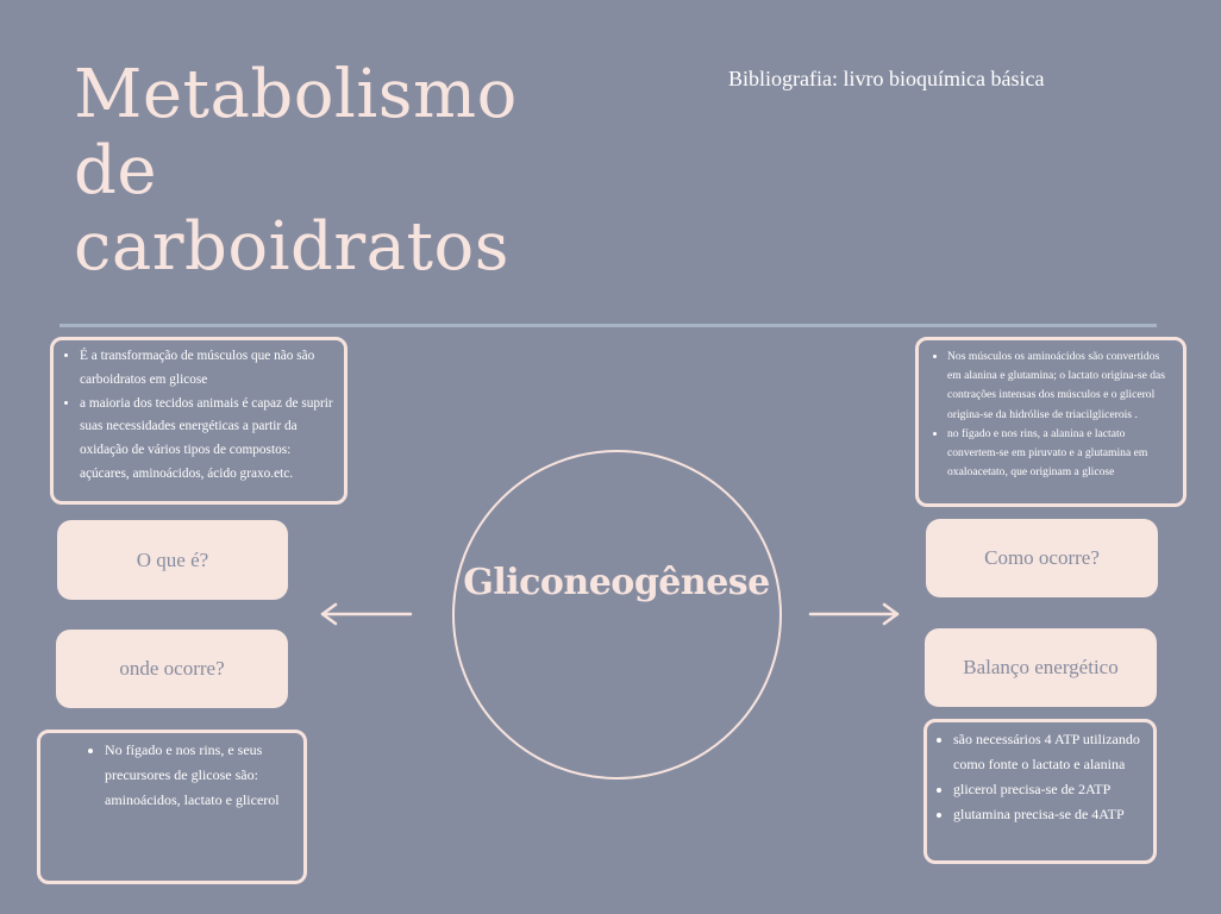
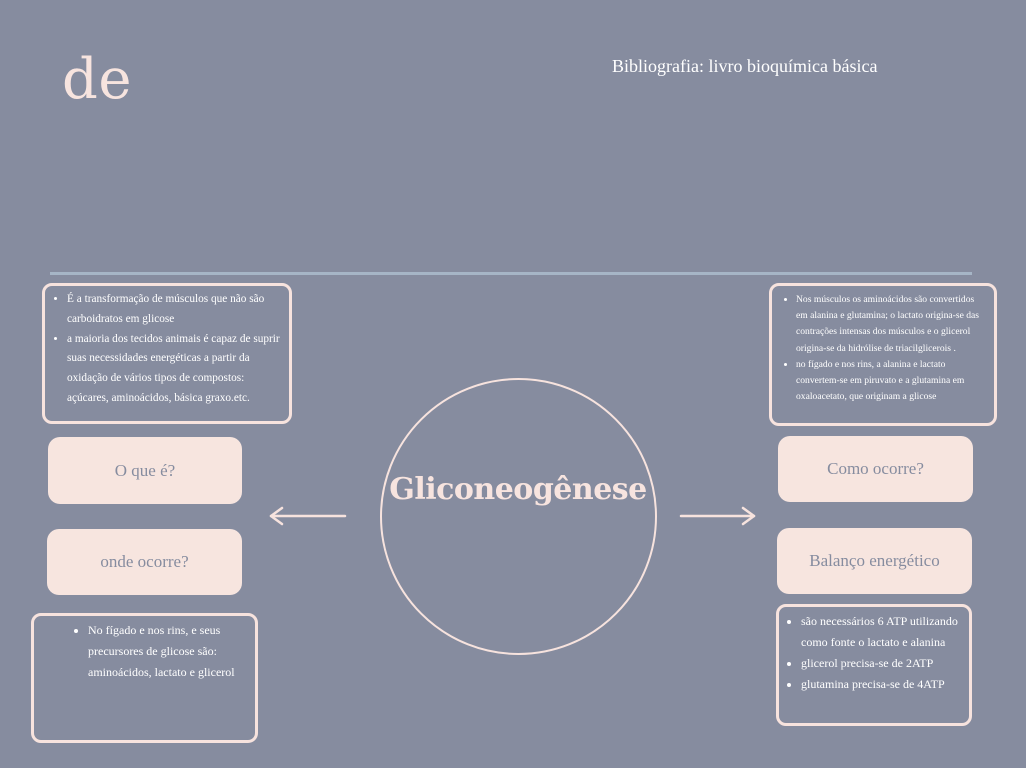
- Metabolismo
  de
- carboidratos
  Bibliografia: livro bioquímica básica
  É a transformação de músculos que não são carboidratos em glicose
- a maioria dos tecidos animais é capaz de suprir suas necessidades energéticas a partir da oxidação de vários tipos de compostos: açúcares, aminoácidos, ácido graxo.etc.
+ a maioria dos tecidos animais é capaz de suprir suas necessidades energéticas a partir da oxidação de vários tipos de compostos: açúcares, aminoácidos, básica graxo.etc.
  O que é?
  onde ocorre?
  No fígado e nos rins, e seus precursores de glicose são: aminoácidos, lactato e glicerol
  Nos músculos os aminoácidos são convertidos em alanina e glutamina; o lactato origina-se das contrações intensas dos músculos e o glicerol origina-se da hidrólise de triacilglicerois .
  no fígado e nos rins, a alanina e lactato convertem-se em piruvato e a glutamina em oxaloacetato, que originam a glicose
  Como ocorre?
  Balanço energético
- são necessários 4 ATP utilizando como fonte o lactato e alanina
+ são necessários 6 ATP utilizando como fonte o lactato e alanina
  glicerol precisa-se de 2ATP
  glutamina precisa-se de 4ATP
  Gliconeogênese
